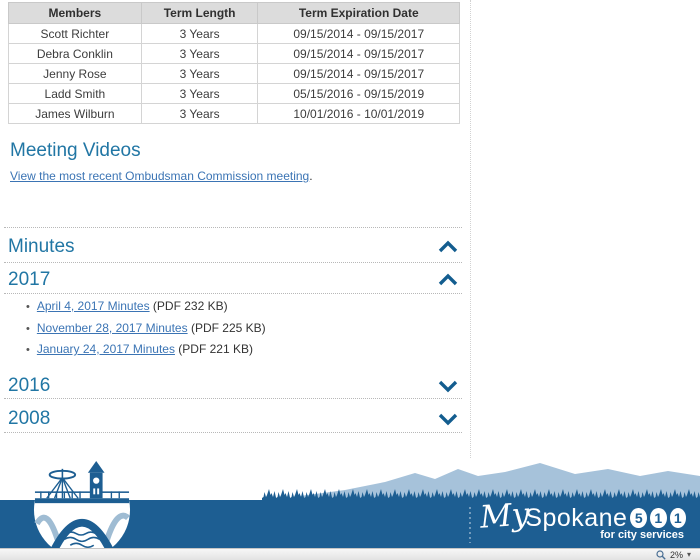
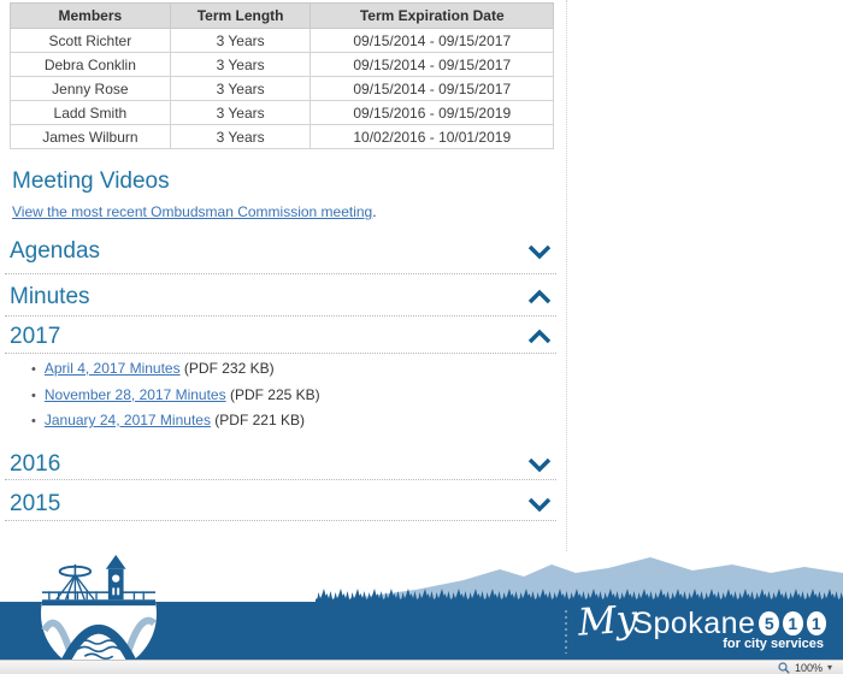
  Members	Term Length	Term Expiration Date
  Scott Richter	3 Years	09/15/2014 - 09/15/2017
  Debra Conklin	3 Years	09/15/2014 - 09/15/2017
  Jenny Rose	3 Years	09/15/2014 - 09/15/2017
- Ladd Smith	3 Years	05/15/2016 - 09/15/2019
+ Ladd Smith	3 Years	09/15/2016 - 09/15/2019
- James Wilburn	3 Years	10/01/2016 - 10/01/2019
+ James Wilburn	3 Years	10/02/2016 - 10/01/2019
  Meeting Videos
  View the most recent Ombudsman Commission meeting.
+ Agendas
  Minutes
  2017
  • April 4, 2017 Minutes (PDF 232 KB)
  • November 28, 2017 Minutes (PDF 225 KB)
  • January 24, 2017 Minutes (PDF 221 KB)
  2016
- 2008
+ 2015
  Spokane
  5
  1
  1
  for city services
- 2%
+ 100%
  ▾
